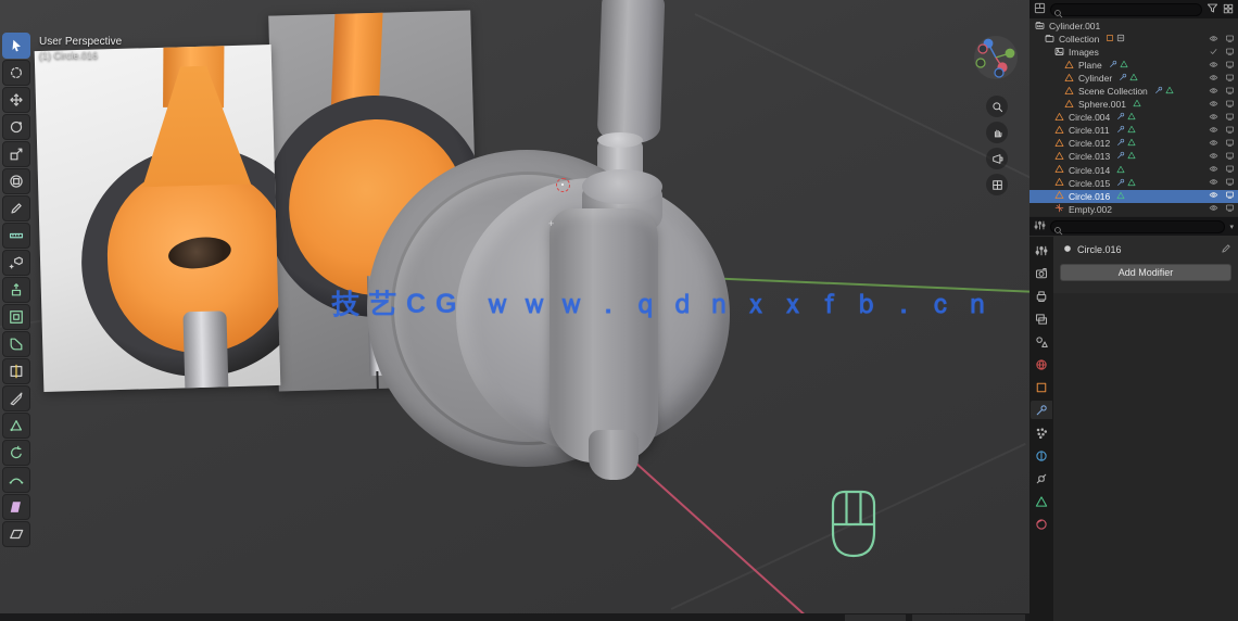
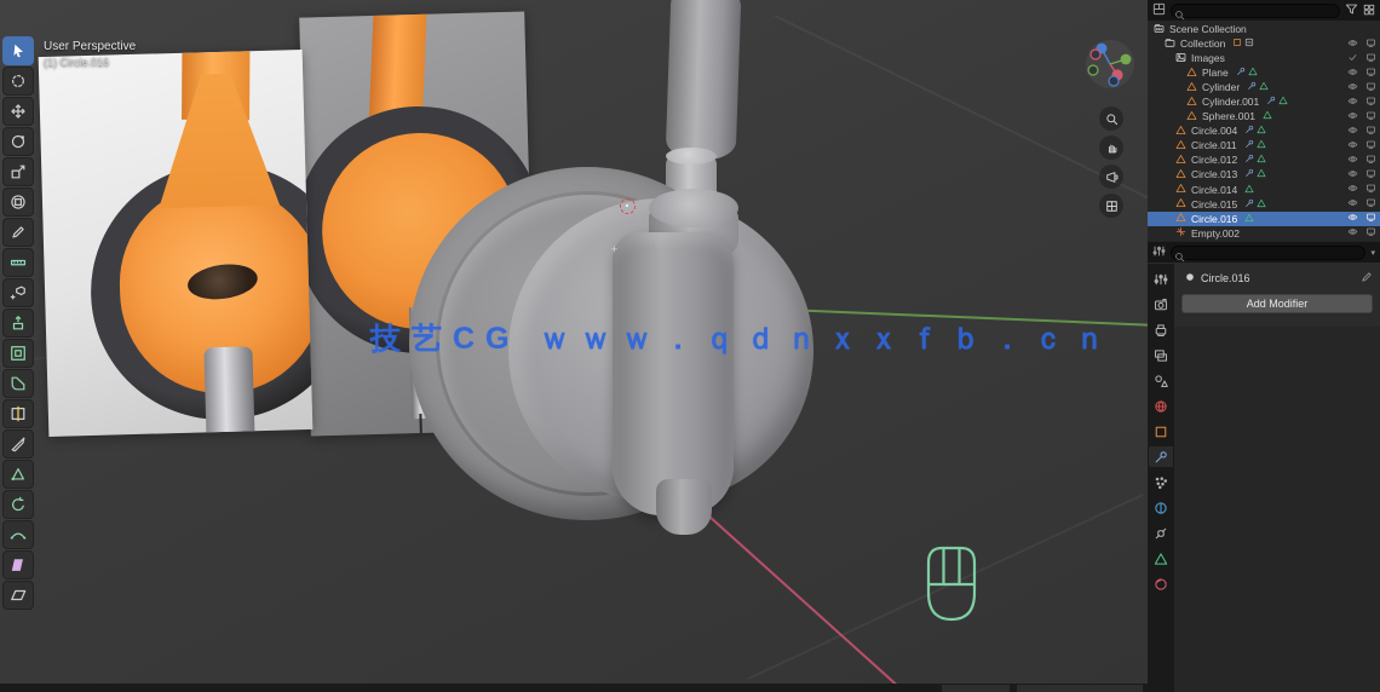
  +
  技艺CG ｗｗｗ．ｑｄｎｘｘｆｂ．ｃｎ
  User Perspective
  (1) Circle.016
- Cylinder.001
+ Scene Collection
  Collection
  Images
  Plane
  Cylinder
- Scene Collection
+ Cylinder.001
  Sphere.001
  Circle.004
  Circle.011
  Circle.012
  Circle.013
  Circle.014
  Circle.015
  Circle.016
  Empty.002
  Circle.016
  Add Modifier
